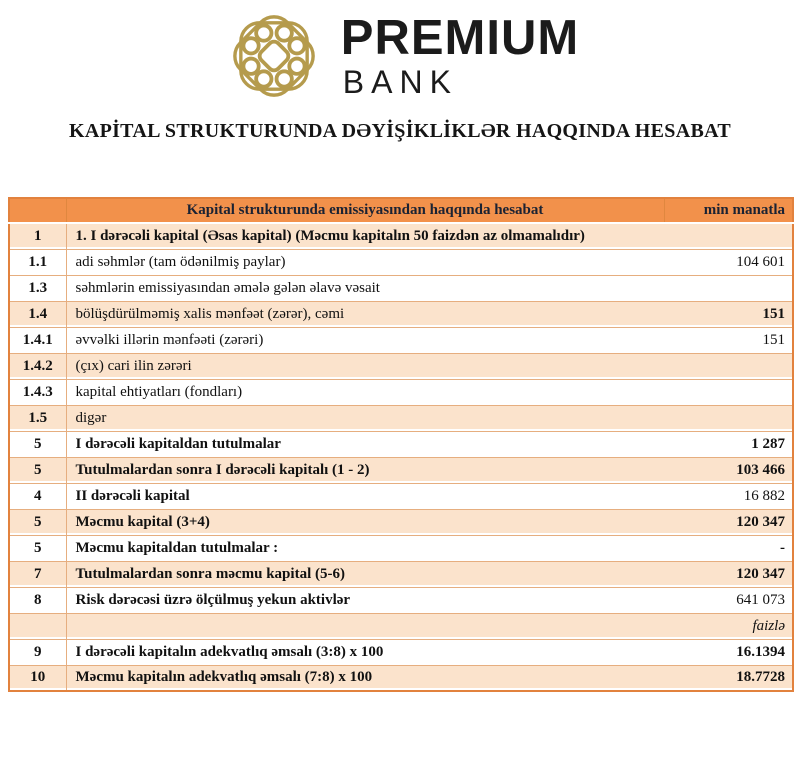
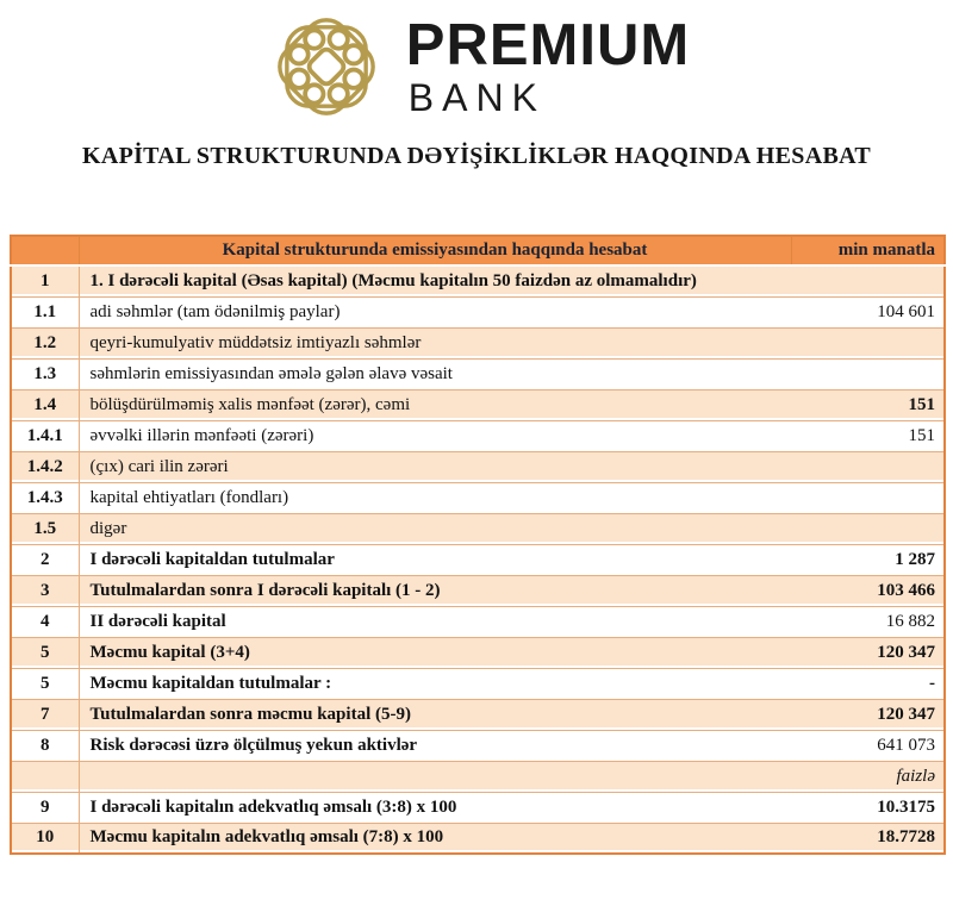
  PREMIUM
  BANK
  KAPİTAL STRUKTURUNDA DƏYİŞİKLİKLƏR HAQQINDA HESABAT
  	Kapital strukturunda emissiyasından haqqında hesabat	min manatla
  1	1. I dərəcəli kapital (Əsas kapital) (Məcmu kapitalın 50 faizdən az olmamalıdır)
  1.1	adi səhmlər (tam ödənilmiş paylar)	104 601
+ 1.2	qeyri-kumulyativ müddətsiz imtiyazlı səhmlər
  1.3	səhmlərin emissiyasından əmələ gələn əlavə vəsait
  1.4	bölüşdürülməmiş xalis mənfəət (zərər), cəmi	151
  1.4.1	əvvəlki illərin mənfəəti (zərəri)	151
  1.4.2	(çıx) cari ilin zərəri
  1.4.3	kapital ehtiyatları (fondları)
  1.5	digər
- 5	I dərəcəli kapitaldan tutulmalar	1 287
+ 2	I dərəcəli kapitaldan tutulmalar	1 287
- 5	Tutulmalardan sonra I dərəcəli kapitalı (1 - 2)	103 466
+ 3	Tutulmalardan sonra I dərəcəli kapitalı (1 - 2)	103 466
  4	II dərəcəli kapital	16 882
  5	Məcmu kapital (3+4)	120 347
  5	Məcmu kapitaldan tutulmalar :	-
- 7	Tutulmalardan sonra məcmu kapital (5-6)	120 347
+ 7	Tutulmalardan sonra məcmu kapital (5-9)	120 347
  8	Risk dərəcəsi üzrə ölçülmuş yekun aktivlər	641 073
  		faizlə
- 9	I dərəcəli kapitalın adekvatlıq əmsalı (3:8) x 100	16.1394
+ 9	I dərəcəli kapitalın adekvatlıq əmsalı (3:8) x 100	10.3175
  10	Məcmu kapitalın adekvatlıq əmsalı (7:8) x 100	18.7728
